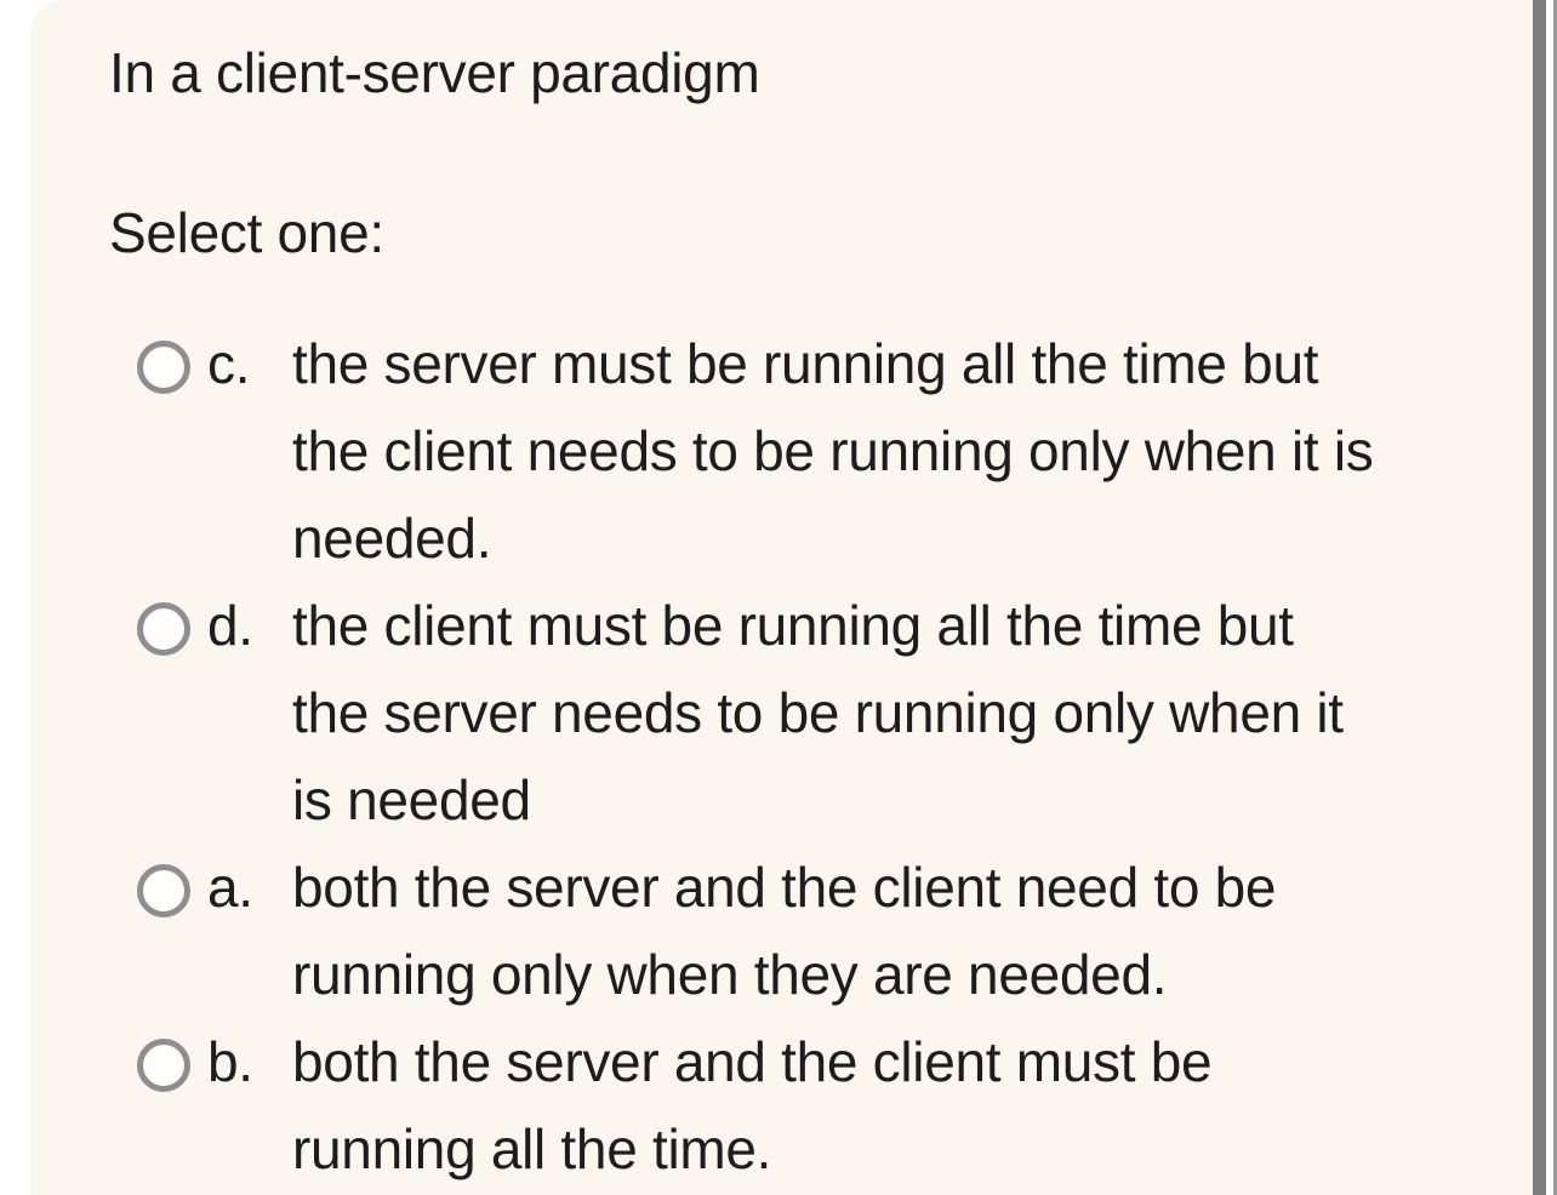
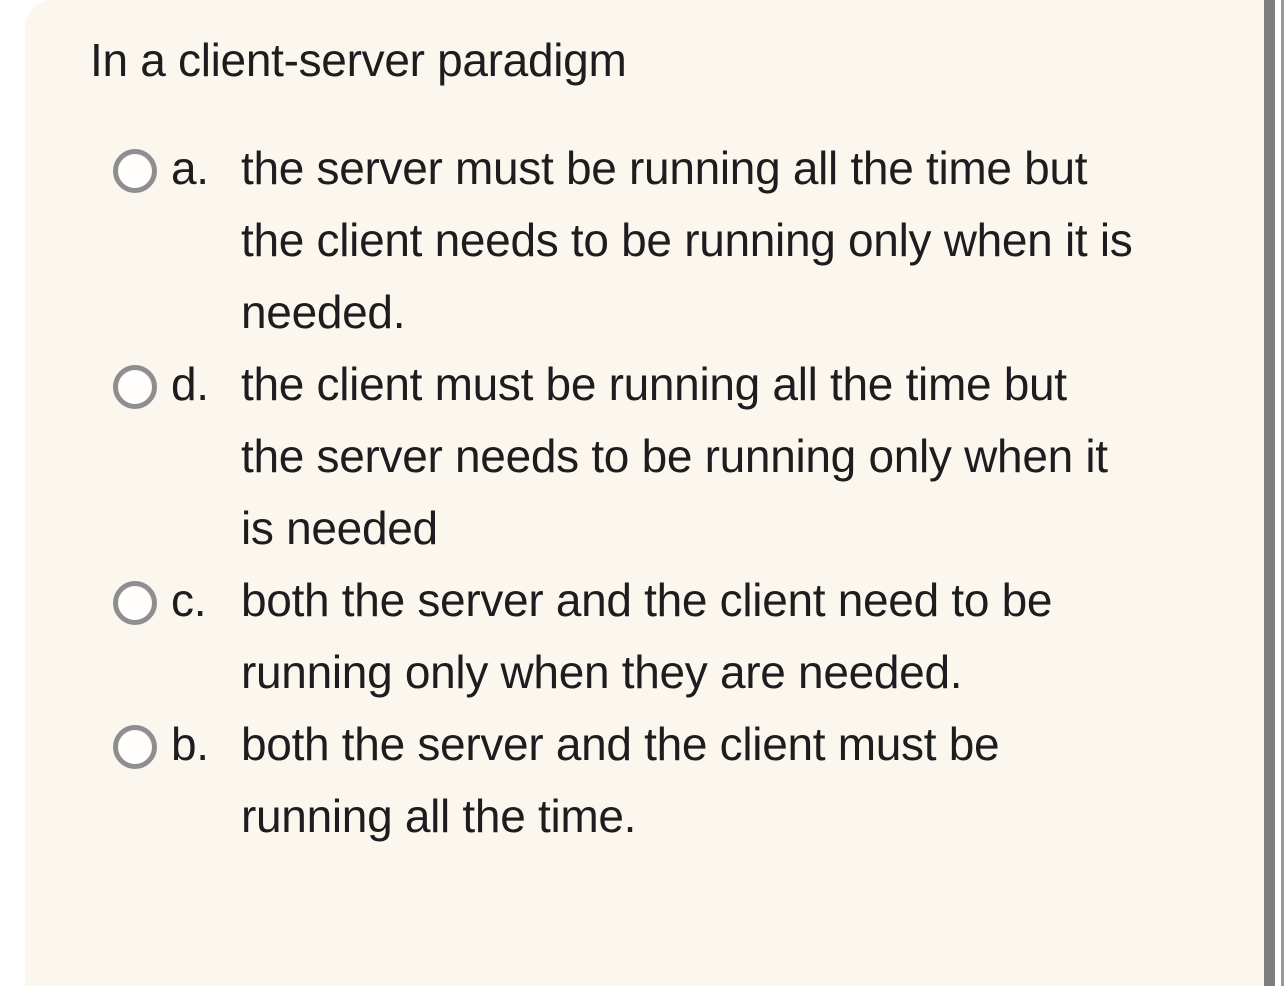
  In a client-server paradigm
- Select one:
- c.
+ a.
  the server must be running all the time but
  the client needs to be running only when it is
  needed.
  d.
  the client must be running all the time but
  the server needs to be running only when it
  is needed
- a.
+ c.
  both the server and the client need to be
  running only when they are needed.
  b.
  both the server and the client must be
  running all the time.
